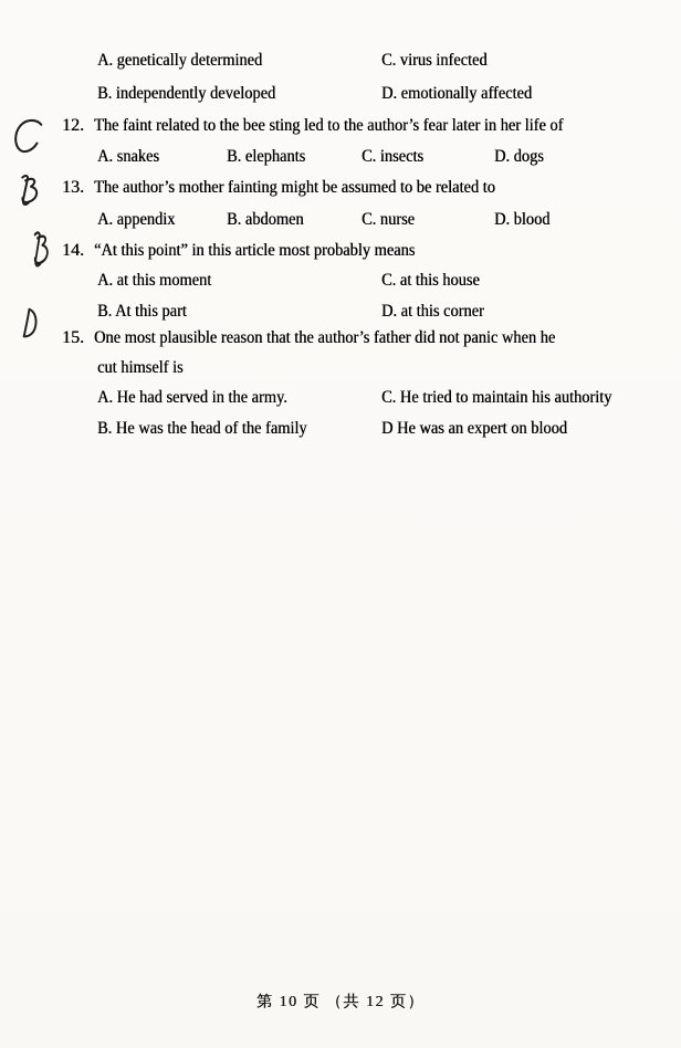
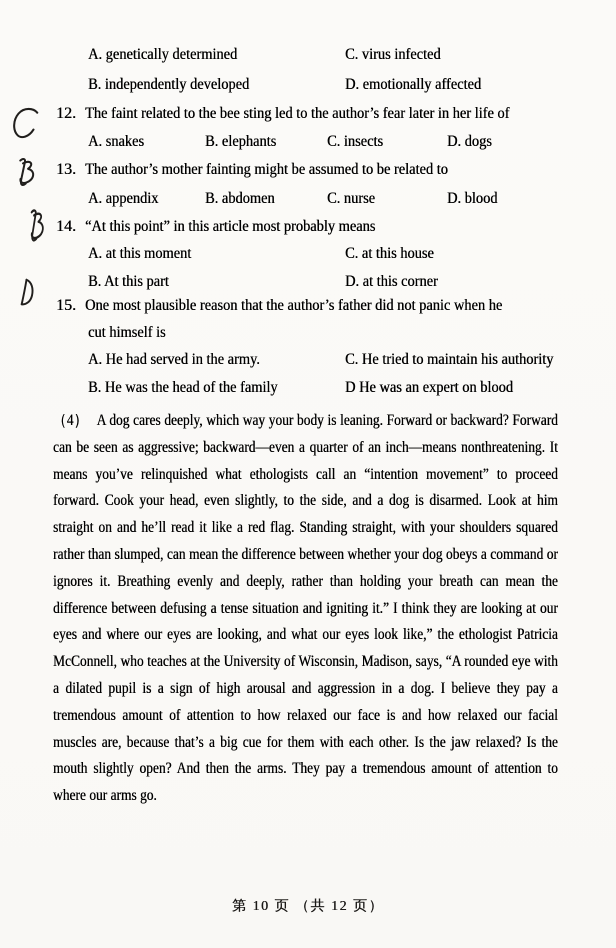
  A. genetically determined
  C. virus infected
  B. independently developed
  D. emotionally affected
  12.
  The faint related to the bee sting led to the author’s fear later in her life of
  A. snakes
  B. elephants
  C. insects
  D. dogs
  13.
  The author’s mother fainting might be assumed to be related to
  A. appendix
  B. abdomen
  C. nurse
  D. blood
  14.
  “At this point” in this article most probably means
  A. at this moment
  C. at this house
  B. At this part
  D. at this corner
  15.
  One most plausible reason that the author’s father did not panic when he
  cut himself is
  A. He had served in the army.
  C. He tried to maintain his authority
  B. He was the head of the family
  D He was an expert on blood
+ （4） A dog cares deeply, which way your body is leaning. Forward or backward? Forward can be seen as aggressive; backward—even a quarter of an inch—means nonthreatening. It means you’ve relinquished what ethologists call an “intention movement” to proceed forward. Cook your head, even slightly, to the side, and a dog is disarmed. Look at him straight on and he’ll read it like a red flag. Standing straight, with your shoulders squared rather than slumped, can mean the difference between whether your dog obeys a command or ignores it. Breathing evenly and deeply, rather than holding your breath can mean the difference between defusing a tense situation and igniting it.” I think they are looking at our eyes and where our eyes are looking, and what our eyes look like,” the ethologist Patricia McConnell, who teaches at the University of Wisconsin, Madison, says, “A rounded eye with a dilated pupil is a sign of high arousal and aggression in a dog. I believe they pay a tremendous amount of attention to how relaxed our face is and how relaxed our facial muscles are, because that’s a big cue for them with each other. Is the jaw relaxed? Is the mouth slightly open? And then the arms. They pay a tremendous amount of attention to where our arms go.
  第 10 页 （共 12 页）
